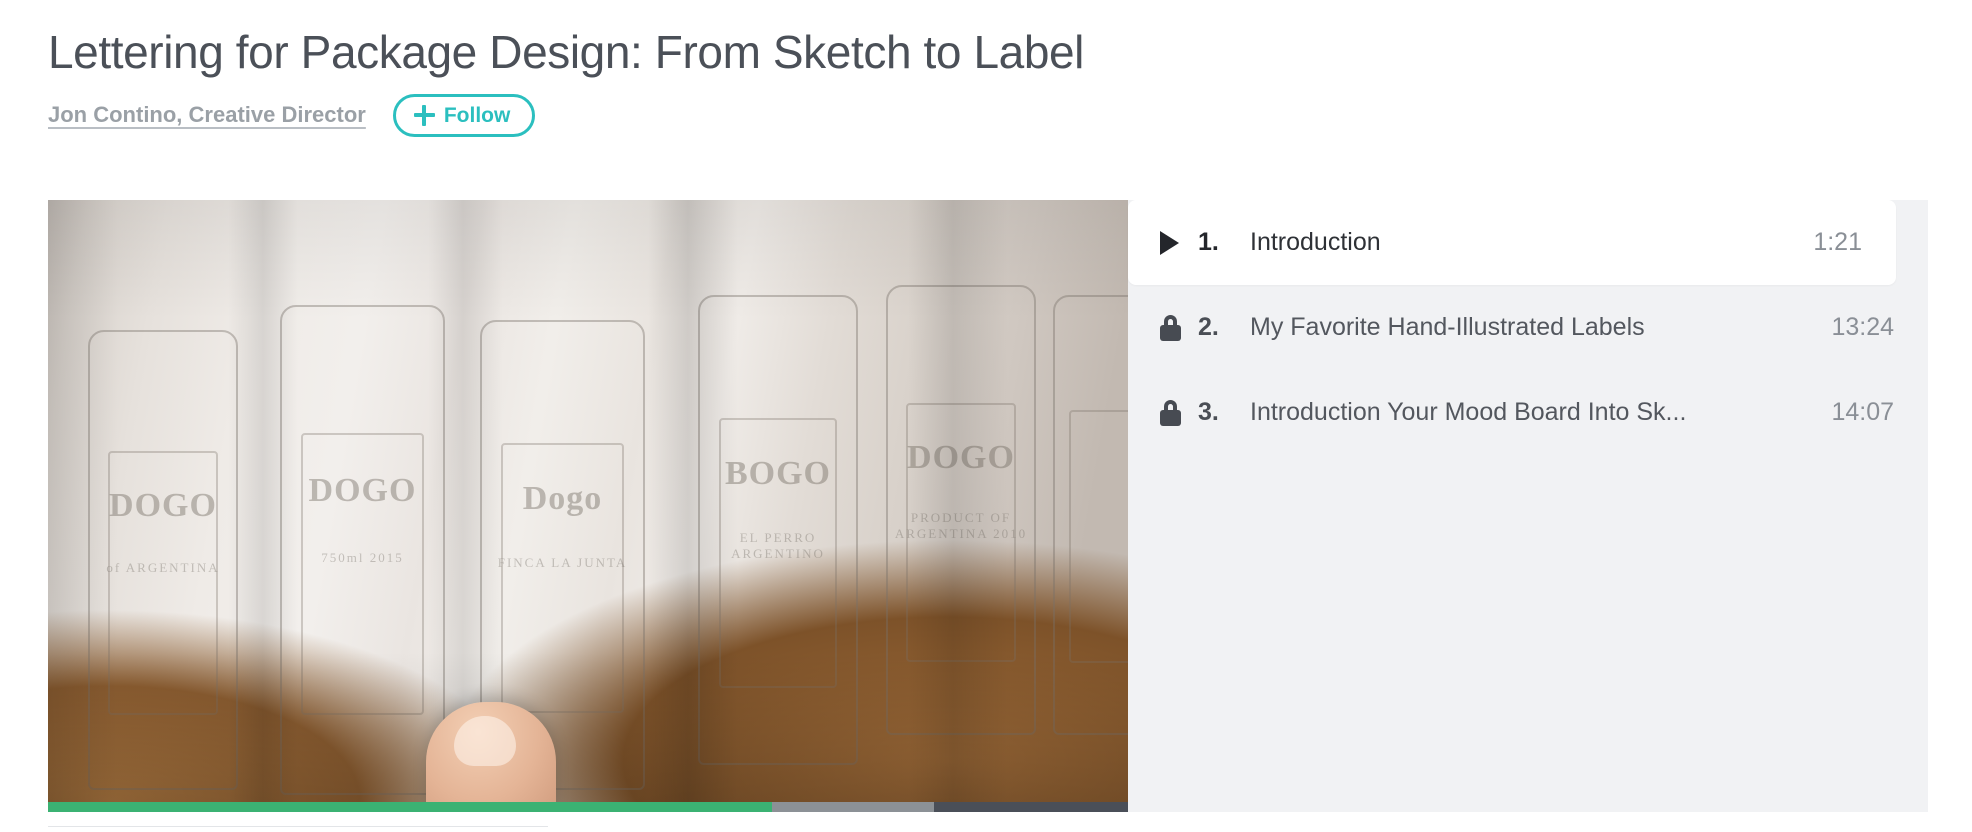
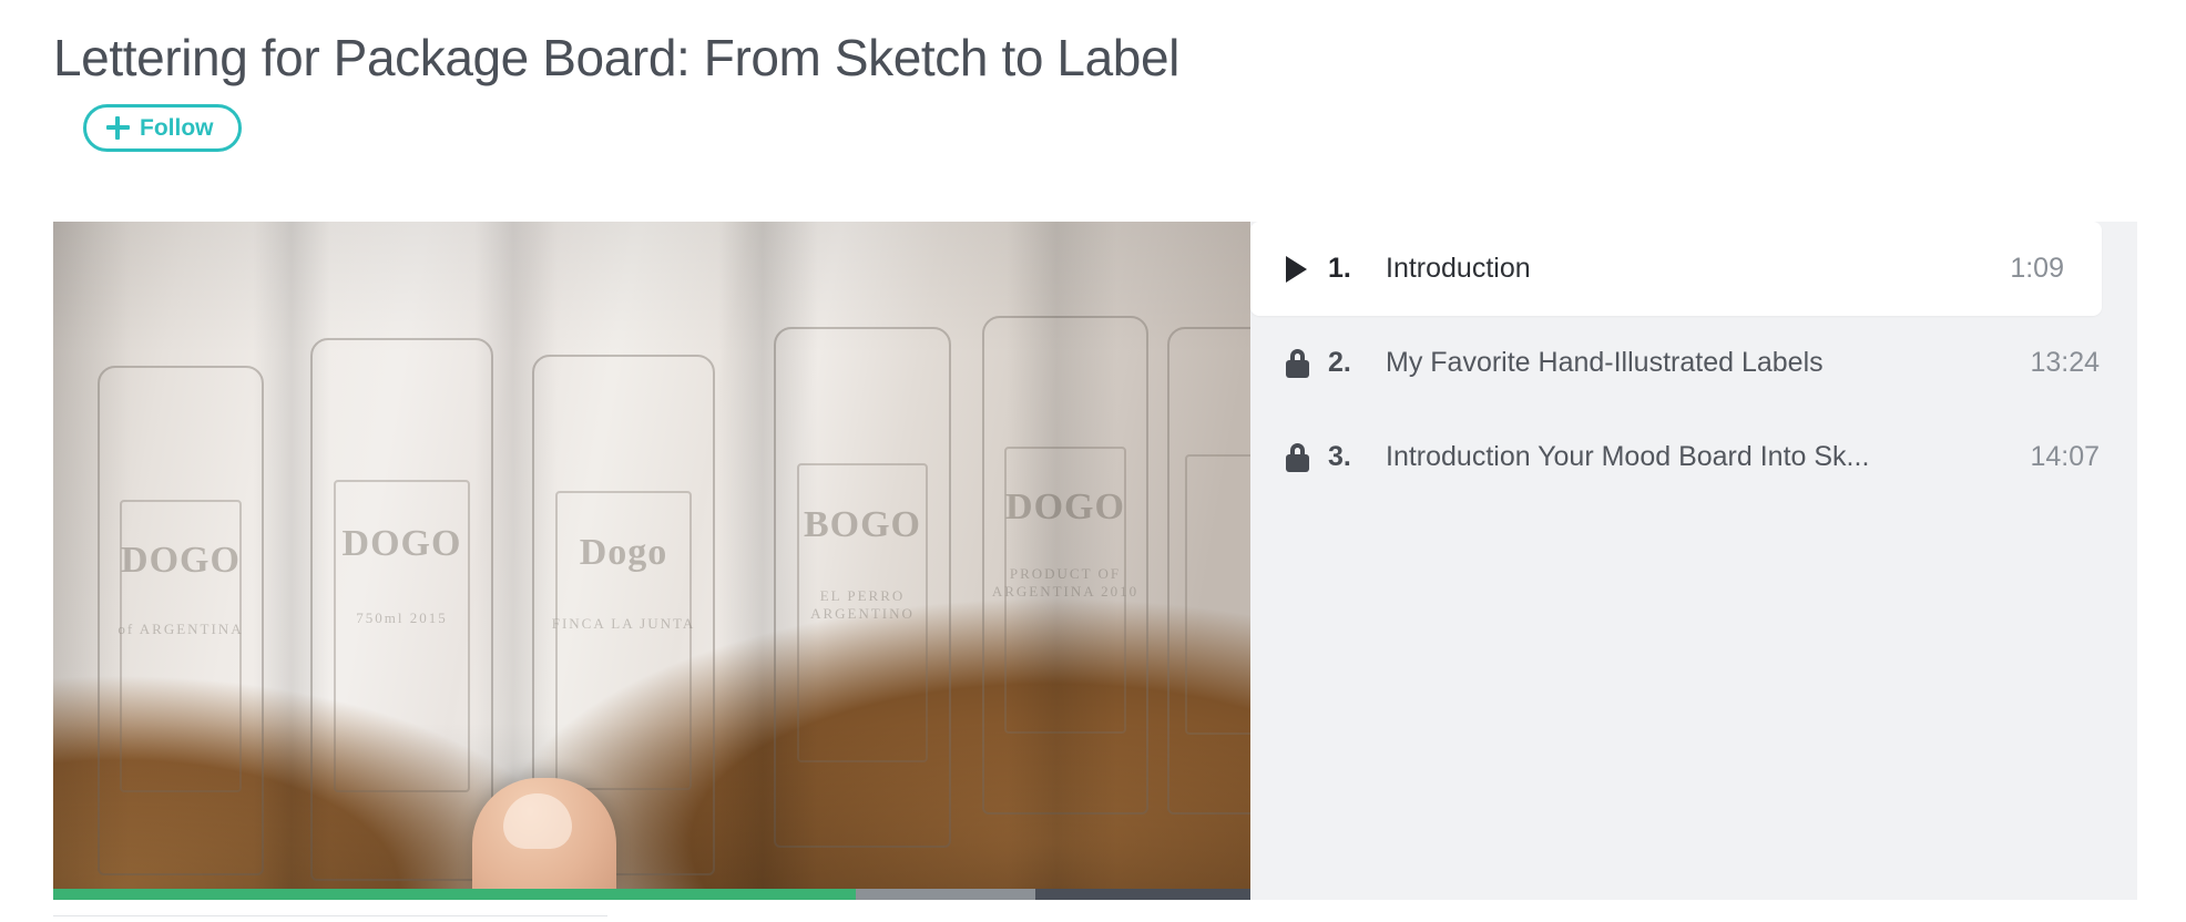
- Lettering for Package Design: From Sketch to Label
+ Lettering for Package Board: From Sketch to Label
- Jon Contino, Creative Director
  Follow
  1.
  Introduction
- 1:21
+ 1:09
  2.
  My Favorite Hand-Illustrated Labels
  13:24
  3.
  Introduction Your Mood Board Into Sk...
  14:07
